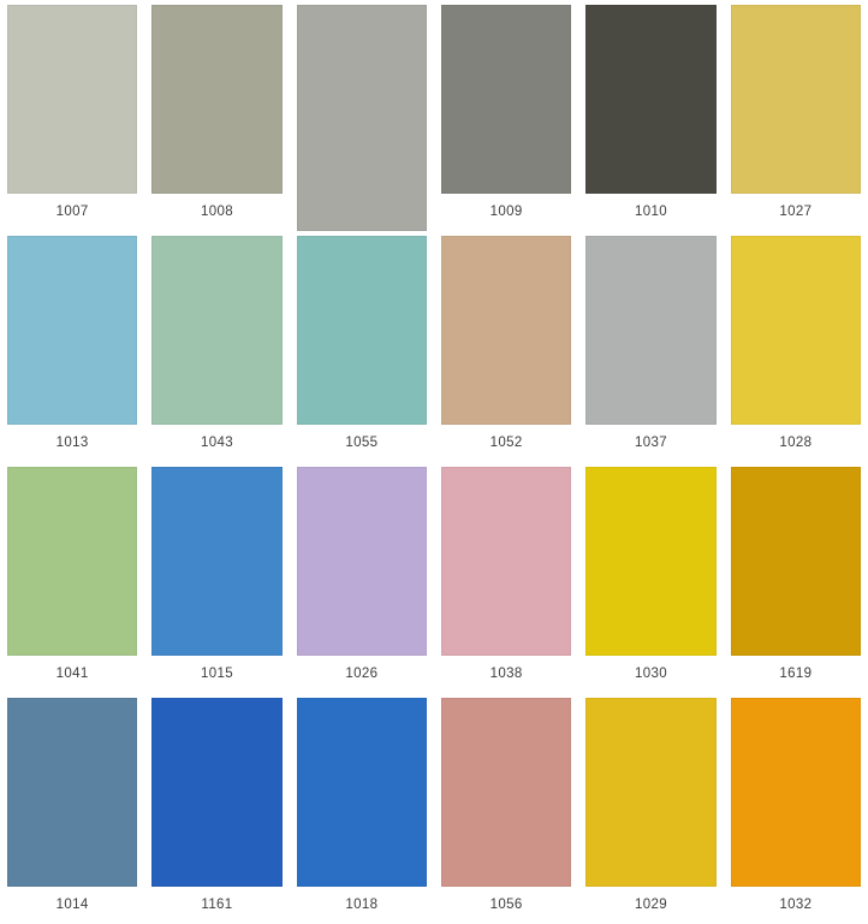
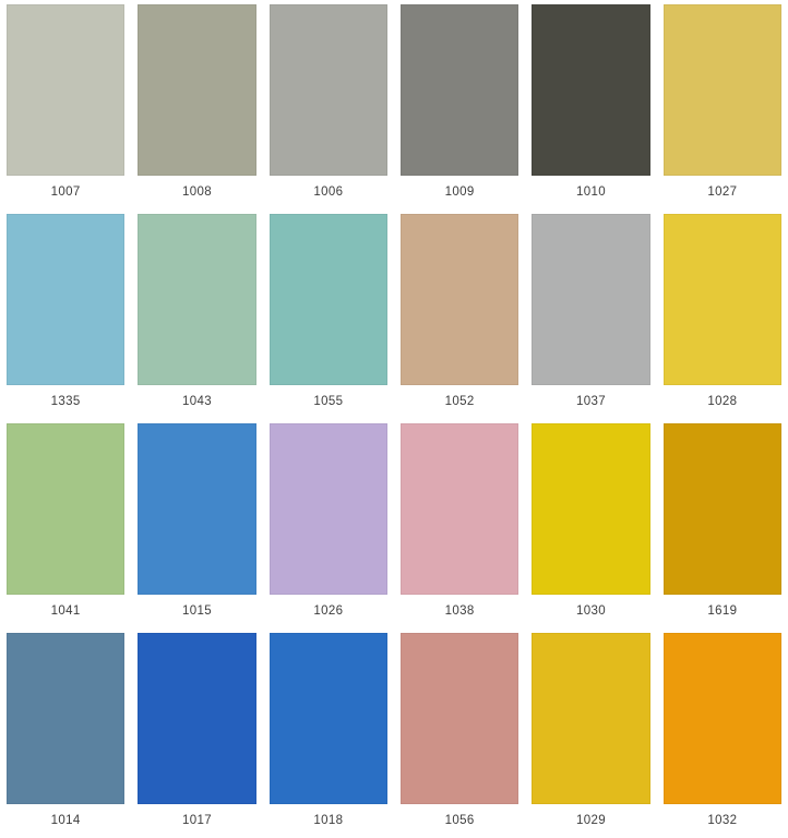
  1007
  1008
+ 1006
  1009
  1010
  1027
- 1013
+ 1335
  1043
  1055
  1052
  1037
  1028
  1041
  1015
  1026
  1038
  1030
  1619
  1014
- 1161
+ 1017
  1018
  1056
  1029
  1032
